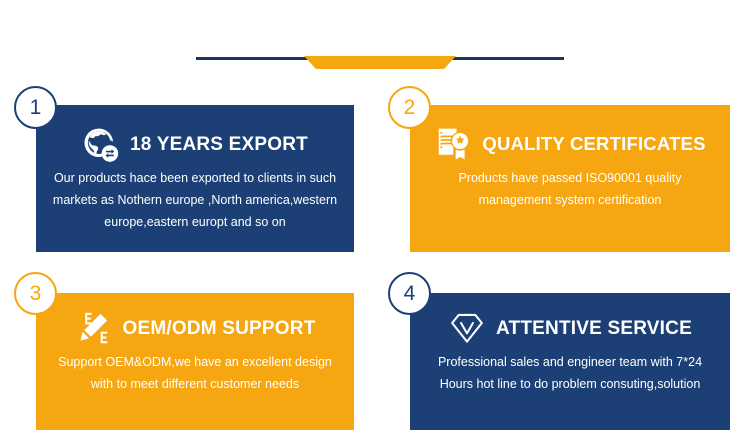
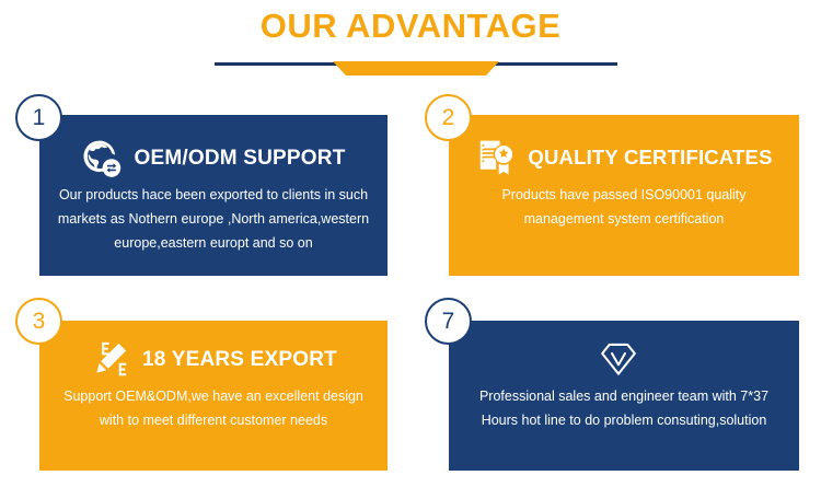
+ OUR ADVANTAGE
- 18 YEARS EXPORT
+ OEM/ODM SUPPORT
  Our products hace been exported to clients in such markets as Nothern europe ,North america,western europe,eastern europt and so on
  1
  QUALITY CERTIFICATES
  Products have passed ISO90001 quality management system certification
  2
- OEM/ODM SUPPORT
+ 18 YEARS EXPORT
  Support OEM&ODM,we have an excellent design with to meet different customer needs
  3
- ATTENTIVE SERVICE
- Professional sales and engineer team with 7*24 Hours hot line to do problem consuting,solution
+ Professional sales and engineer team with 7*37 Hours hot line to do problem consuting,solution
- 4
+ 7
